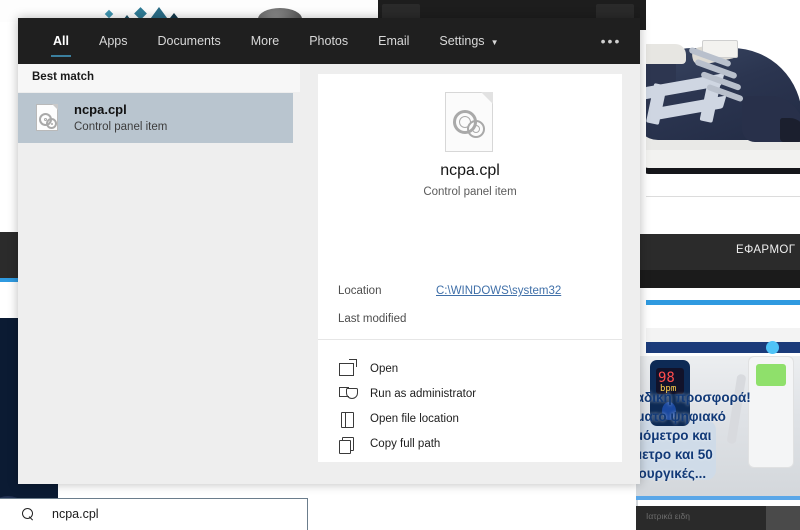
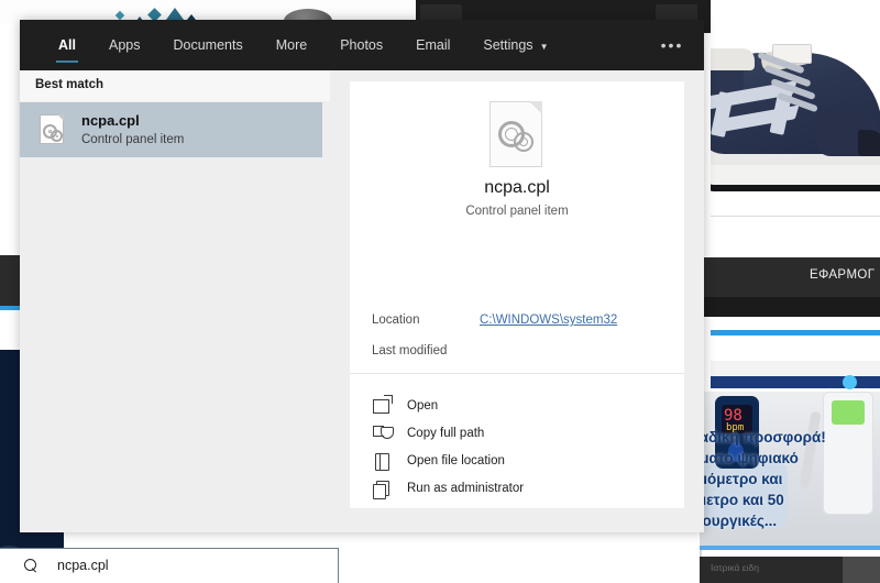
  ΕΦΑΡΜΟΓ
  98
  bpm
  δική προσφορά!
  ματο ψηφιακό
  όμετρο και
  ετρο και 50
  ουργικές...
  Ιατρικά ειδη
  All
  Apps
  Documents
  More
  Photos
  Email
  Settings
  ▼
  •••
  Best match
  ncpa.cpl
  Control panel item
  ncpa.cpl
  Control panel item
  Location
  C:\WINDOWS\system32
  Last modified
  Open
- Run as administrator
+ Copy full path
  Open file location
- Copy full path
+ Run as administrator
  ncpa.cpl
